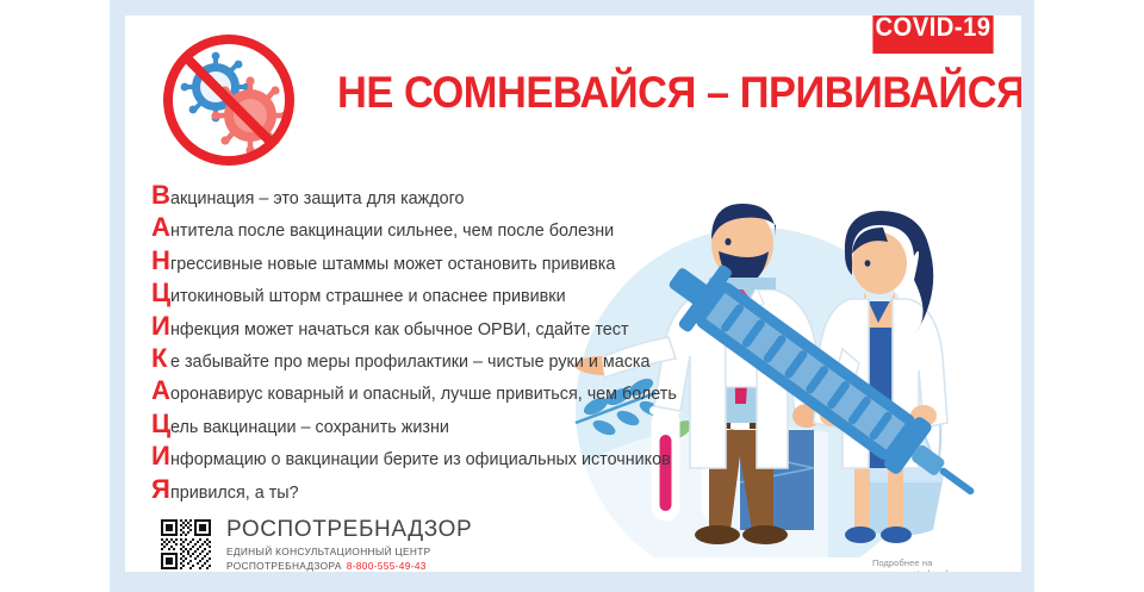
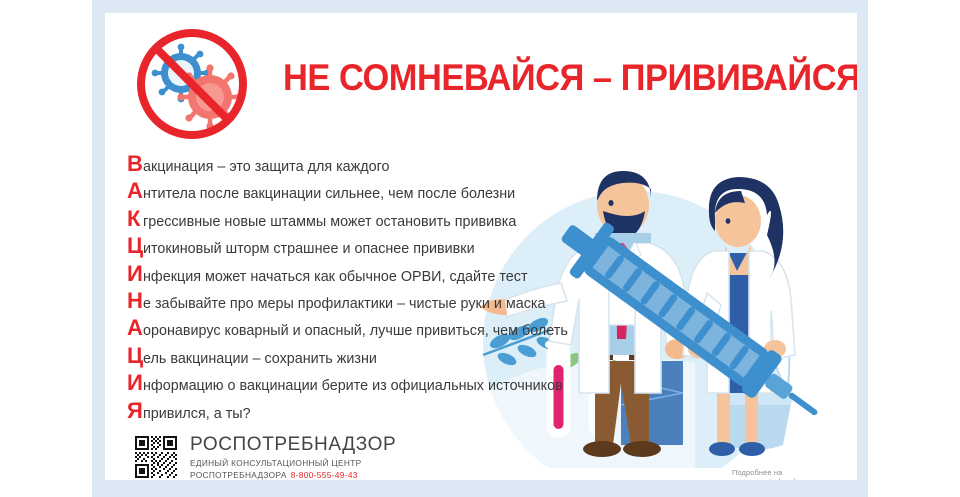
- COVID-19
  НЕ СОМНЕВАЙСЯ – ПРИВИВАЙСЯ
  В
  акцинация – это защита для каждого
  А
  нтитела после вакцинации сильнее, чем после болезни
- Н
+ К
  грессивные новые штаммы может остановить прививка
  Ц
  итокиновый шторм страшнее и опаснее прививки
  И
  нфекция может начаться как обычное ОРВИ, сдайте тест
- К
+ Н
  е забывайте про меры профилактики – чистые руки и маска
  А
  оронавирус коварный и опасный, лучше привиться, чем болеть
  Ц
  ель вакцинации – сохранить жизни
  И
  нформацию о вакцинации берите из официальных источников
  Я
  привился, а ты?
  РОСПОТРЕБНАДЗОР
  ЕДИНЫЙ КОНСУЛЬТАЦИОННЫЙ ЦЕНТР
  РОСПОТРЕБНАДЗОРА 8-800-555-49-43
